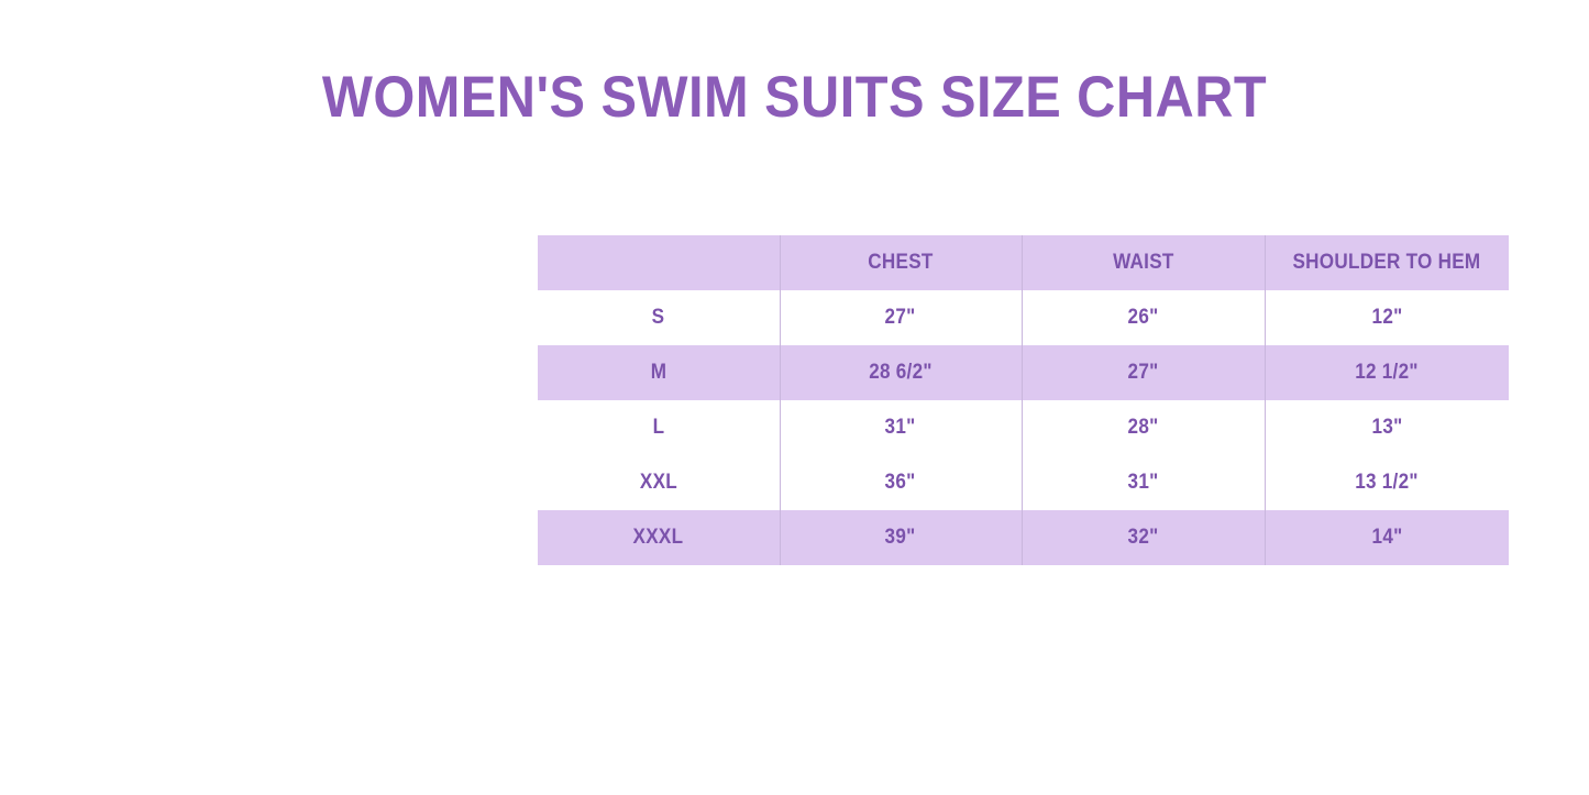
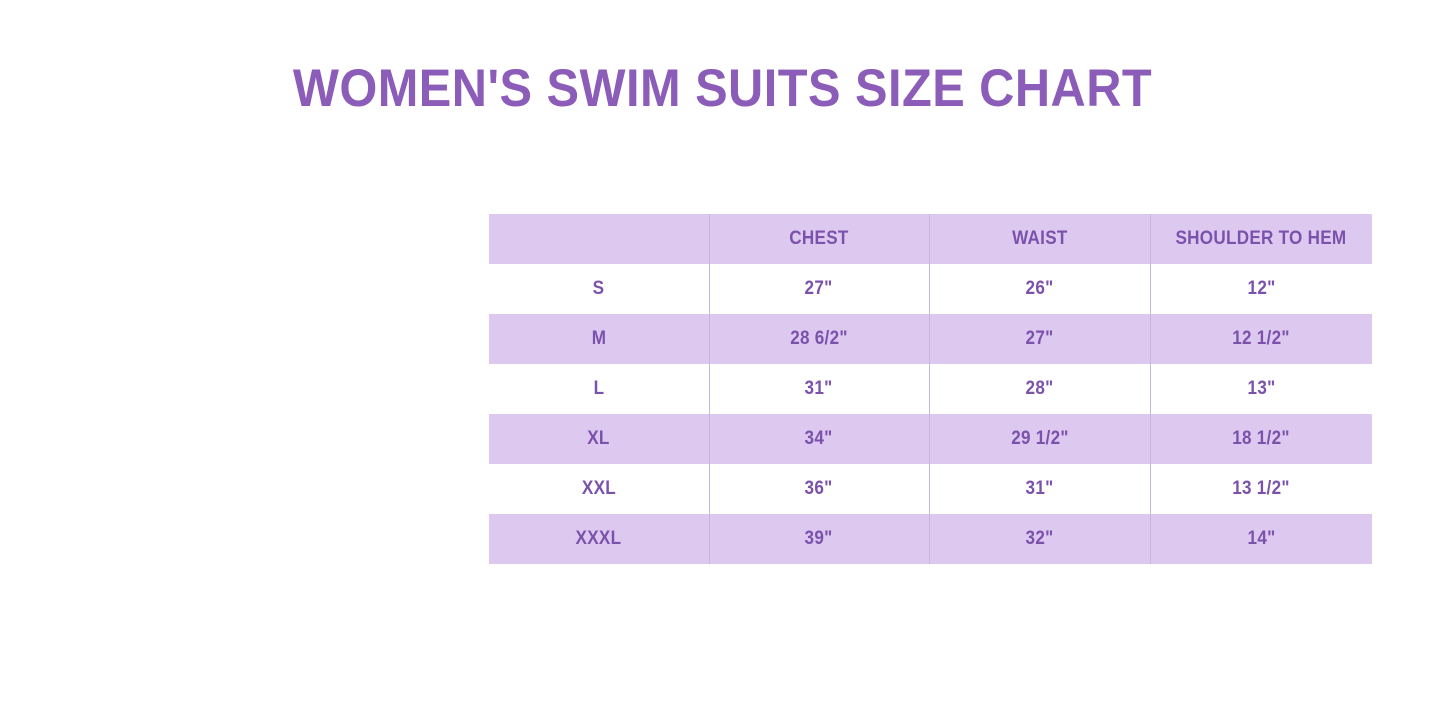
  WOMEN'S SWIM SUITS SIZE CHART
  	CHEST	WAIST	SHOULDER TO HEM
  S	27"	26"	12"
  M	28 6/2"	27"	12 1/2"
  L	31"	28"	13"
+ XL	34"	29 1/2"	18 1/2"
  XXL	36"	31"	13 1/2"
  XXXL	39"	32"	14"
